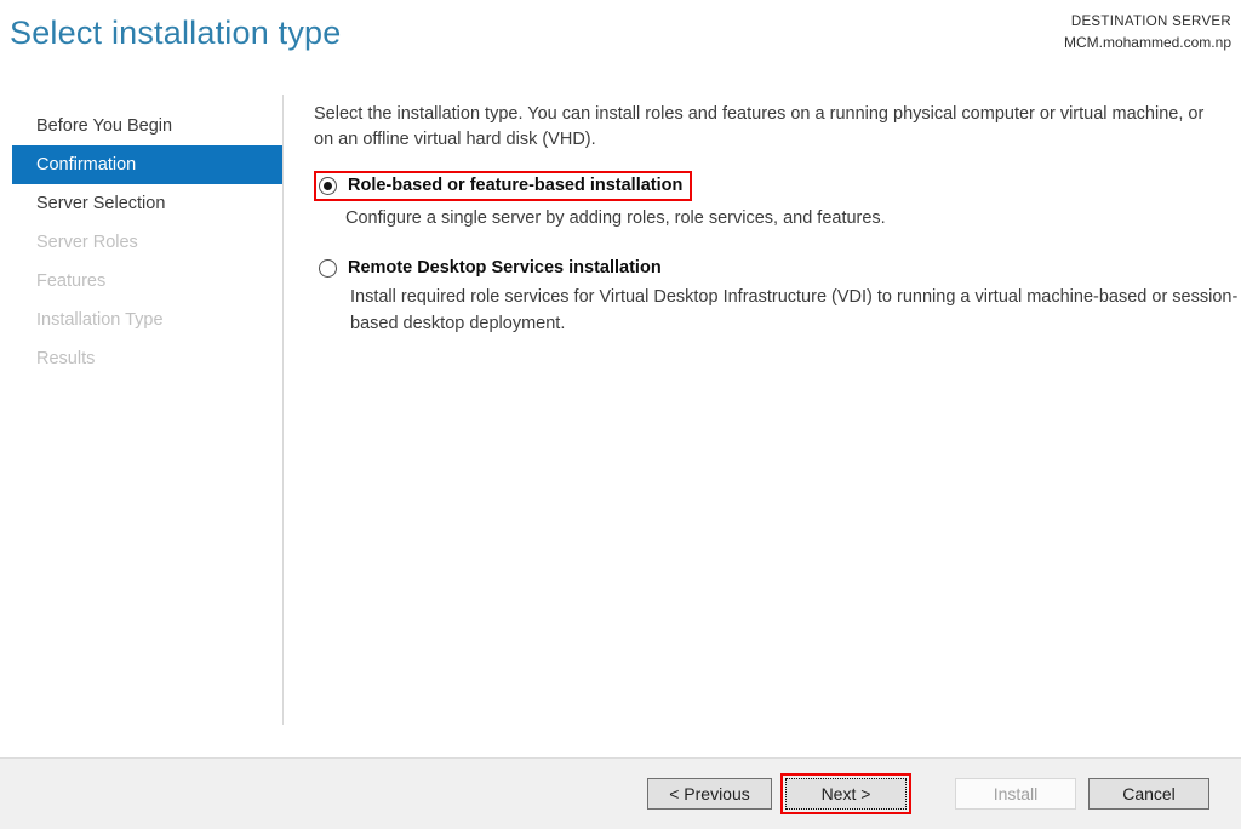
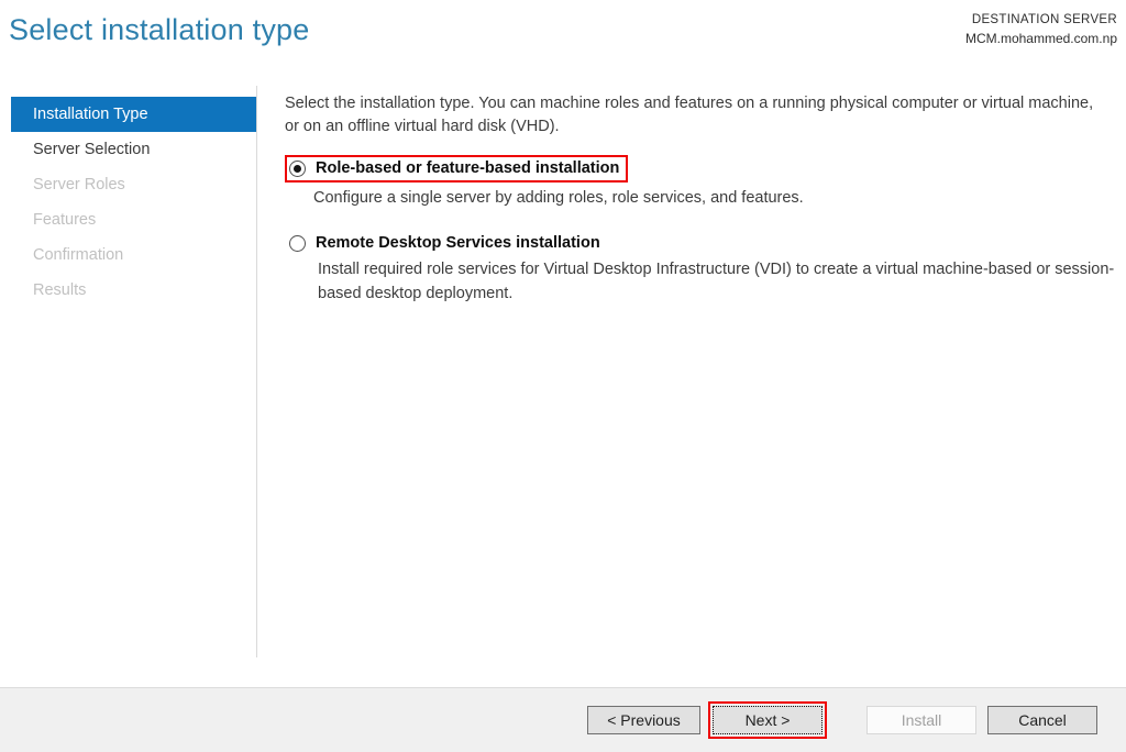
  Select installation type
  DESTINATION SERVER
  MCM.mohammed.com.np
- Before You Begin
- Confirmation
+ Installation Type
  Server Selection
  Server Roles
  Features
- Installation Type
+ Confirmation
  Results
- Select the installation type. You can install roles and features on a running physical computer or virtual machine, or on an offline virtual hard disk (VHD).
+ Select the installation type. You can machine roles and features on a running physical computer or virtual machine, or on an offline virtual hard disk (VHD).
  Role-based or feature-based installation
  Configure a single server by adding roles, role services, and features.
  Remote Desktop Services installation
- Install required role services for Virtual Desktop Infrastructure (VDI) to running a virtual machine-based or session-based desktop deployment.
+ Install required role services for Virtual Desktop Infrastructure (VDI) to create a virtual machine-based or session-based desktop deployment.
  < Previous
  Next >
  Install
  Cancel
